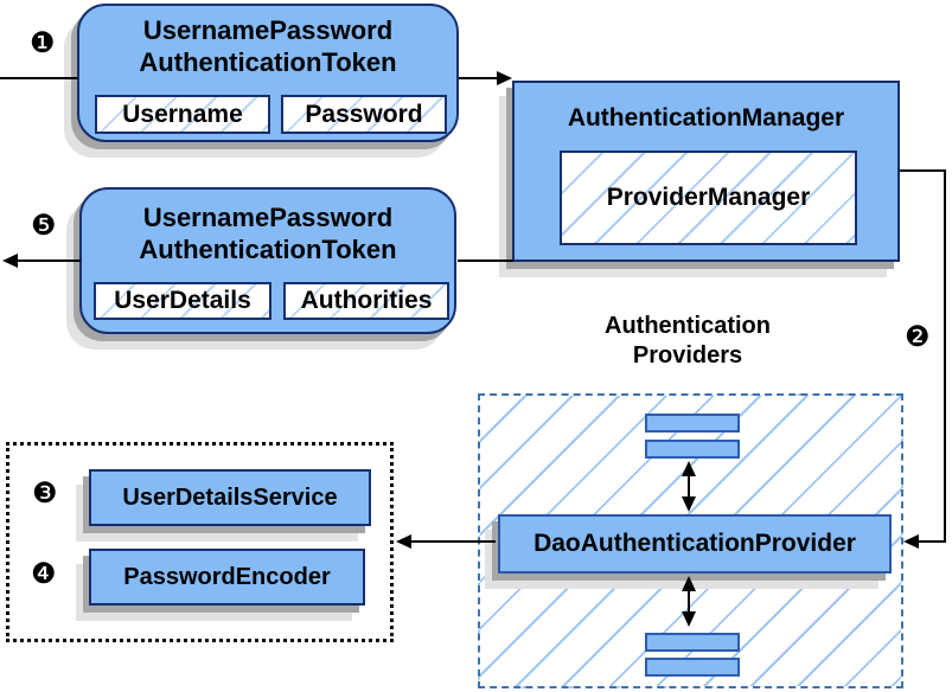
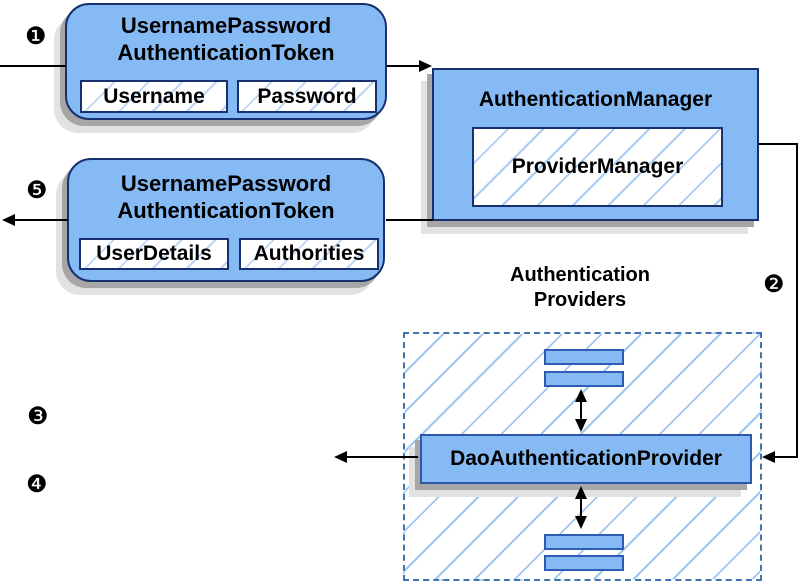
  DaoAuthenticationProvider
- UserDetailsService
- PasswordEncoder
  UsernamePassword
  AuthenticationToken
  Username
  Password
  AuthenticationManager
  ProviderManager
  UsernamePassword
  AuthenticationToken
  UserDetails
  Authorities
  Authentication
  Providers
  ❶
  ❷
  ❸
  ❹
  ❺
